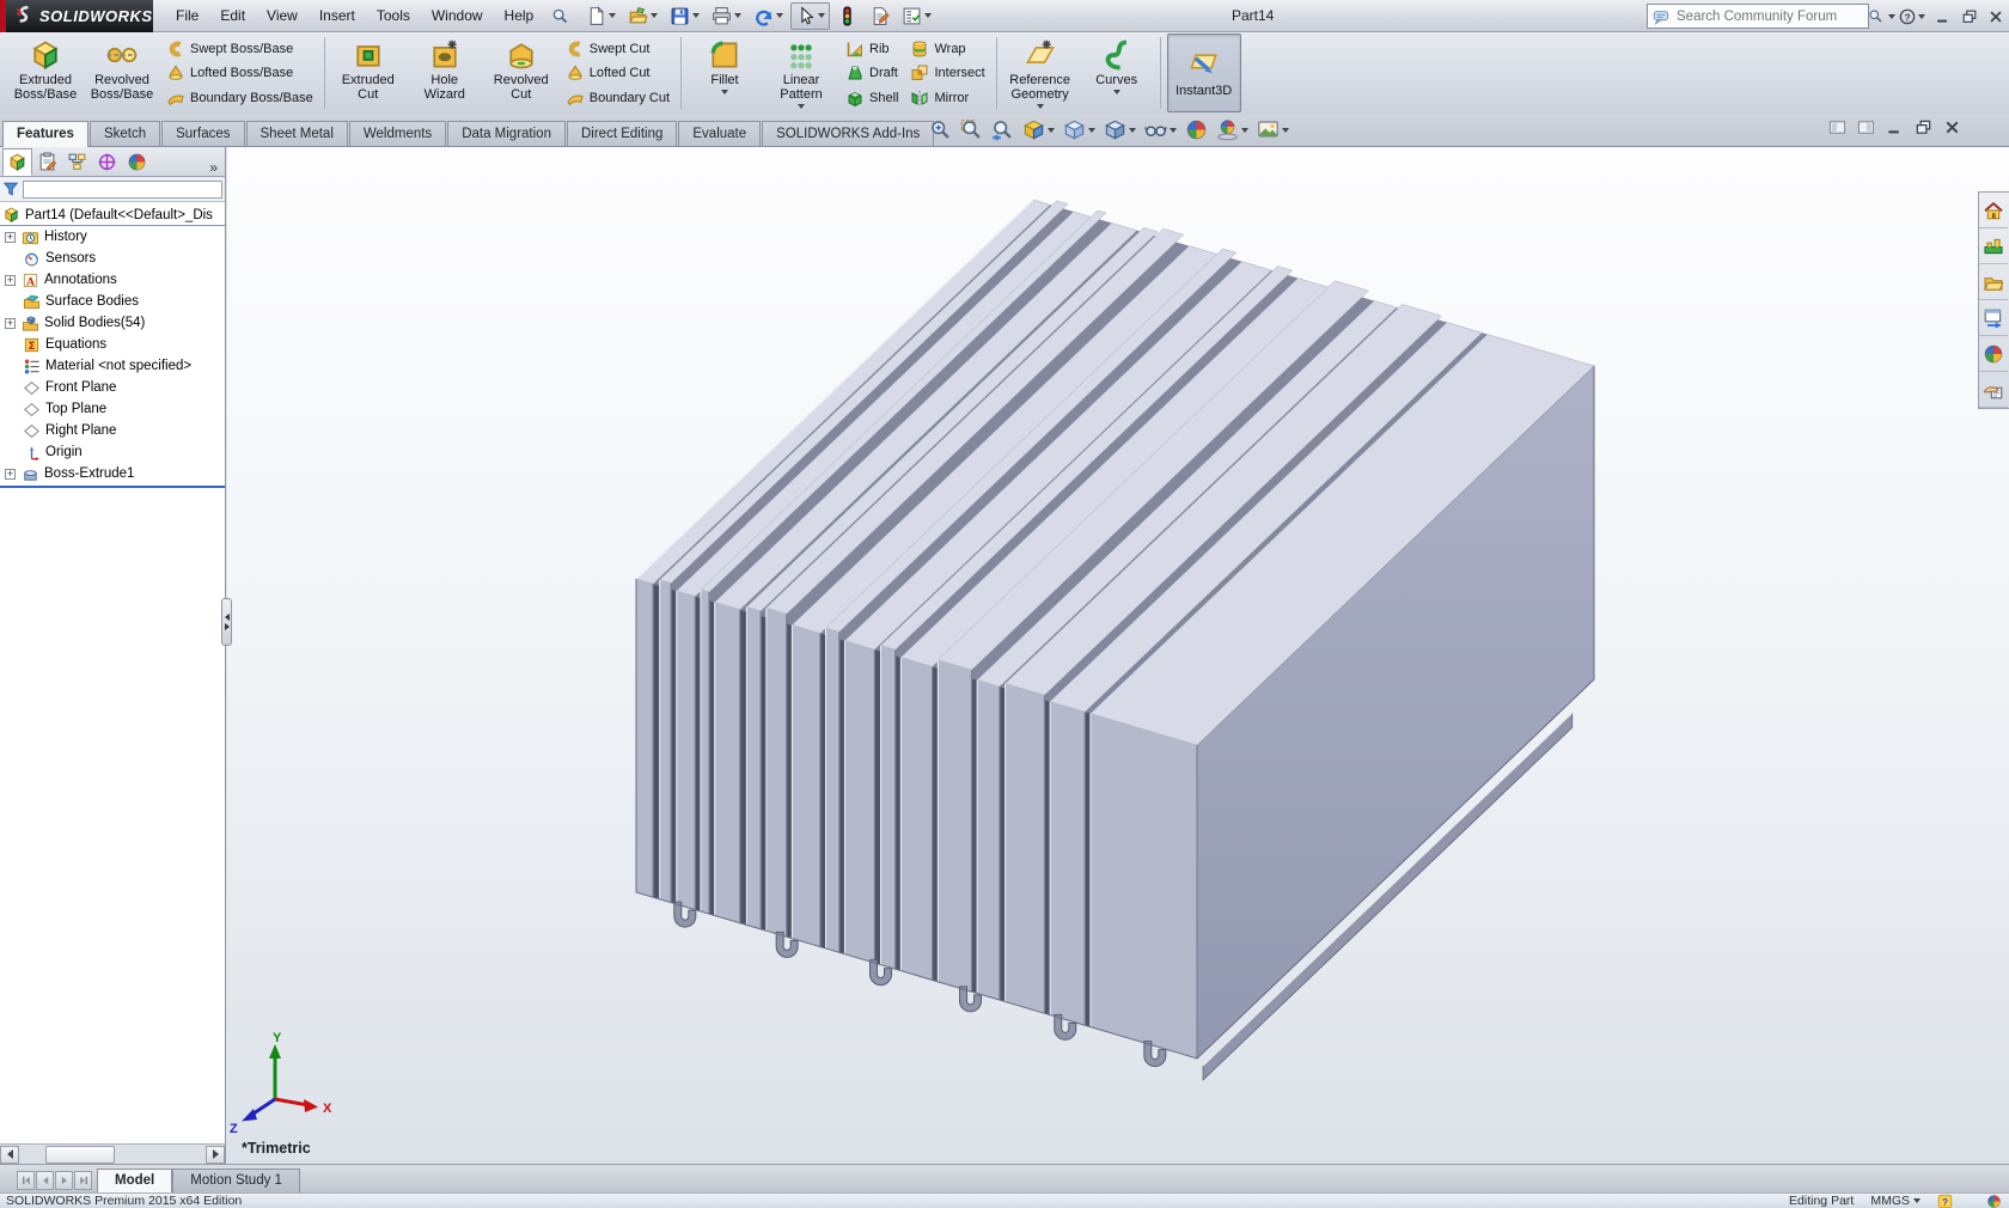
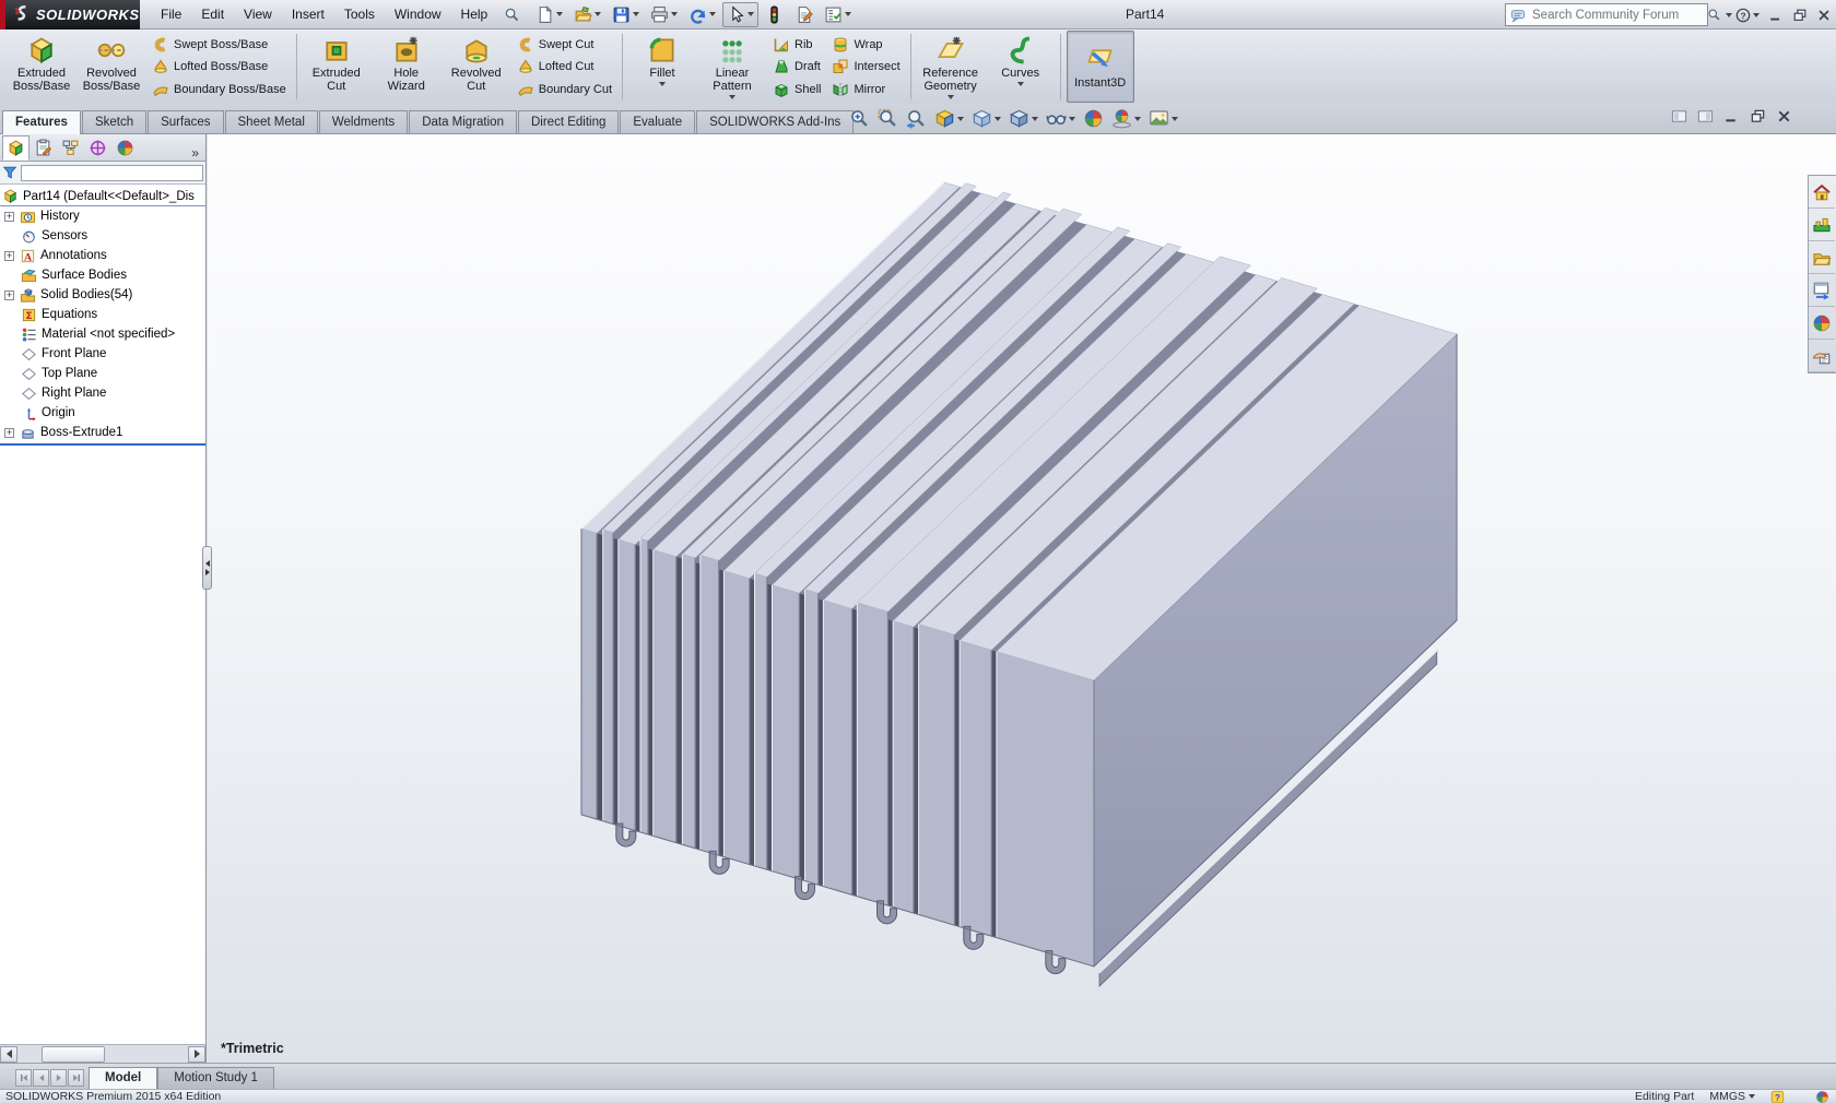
  SOLIDWORKS
  File
  Edit
  View
  Insert
  Tools
  Window
  Help
  Part14
  Search Community Forum
  ?
  Extruded
  Boss/Base
  Revolved
  Boss/Base
  Swept Boss/Base
  Lofted Boss/Base
  Boundary Boss/Base
  Extruded
  Cut
  Hole
  Wizard
  Revolved
  Cut
  Swept Cut
  Lofted Cut
  Boundary Cut
  Fillet
  Linear
  Pattern
  Rib
  Draft
  Shell
  Wrap
  Intersect
  Mirror
  Reference
  Geometry
  Curves
  Instant3D
  Features
  Sketch
  Surfaces
  Sheet Metal
  Weldments
  Data Migration
  Direct Editing
  Evaluate
  SOLIDWORKS Add-Ins
  »
  Part14 (Default<<Default>_Dis
  +
  History
  Sensors
  +
  A
  Annotations
  Surface Bodies
  +
  Solid Bodies(54)
  Σ
  Equations
  Material <not specified>
  Front Plane
  Top Plane
  Right Plane
  Origin
  +
  Boss-Extrude1
- Y
- X
- Z
  *Trimetric
  Model
  Motion Study 1
  SOLIDWORKS Premium 2015 x64 Edition
  Editing Part
  MMGS
  ?
